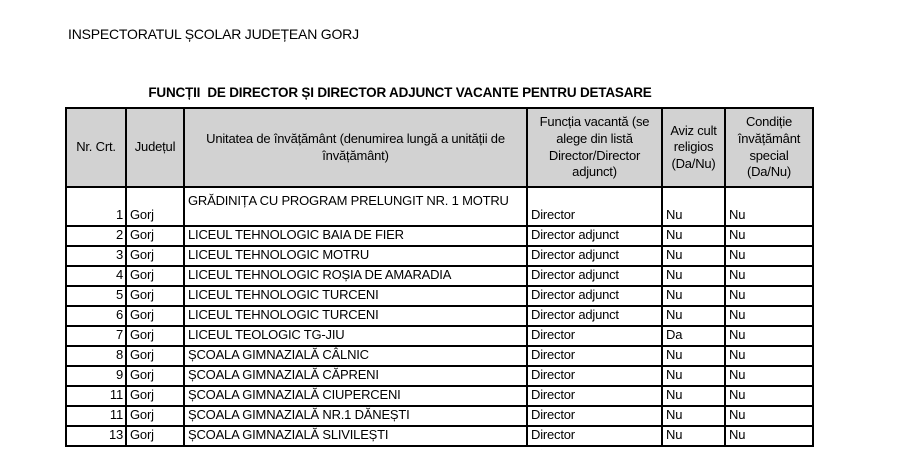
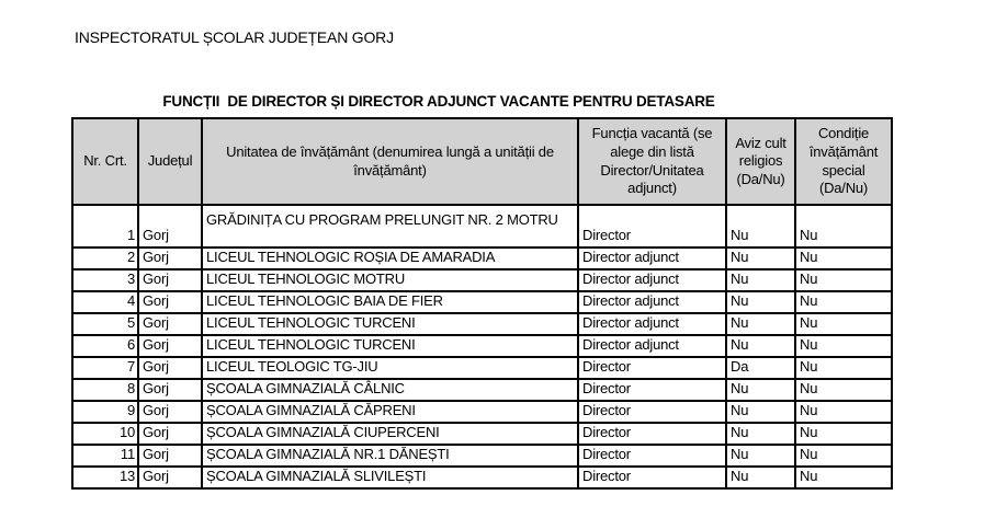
  INSPECTORATUL ȘCOLAR JUDEȚEAN GORJ
  FUNCȚII DE DIRECTOR ȘI DIRECTOR ADJUNCT VACANTE PENTRU DETASARE
- Nr. Crt.	Județul	Unitatea de învățământ (denumirea lungă a unității de învățământ)	Funcția vacantă (se alege din listă Director/Director adjunct)	Aviz cult religios (Da/Nu)	Condiție învățământ special (Da/Nu)
+ Nr. Crt.	Județul	Unitatea de învățământ (denumirea lungă a unității de învățământ)	Funcția vacantă (se alege din listă Director/Unitatea adjunct)	Aviz cult religios (Da/Nu)	Condiție învățământ special (Da/Nu)
- 1	Gorj	GRĂDINIȚA CU PROGRAM PRELUNGIT NR. 1 MOTRU	Director	Nu	Nu
+ 1	Gorj	GRĂDINIȚA CU PROGRAM PRELUNGIT NR. 2 MOTRU	Director	Nu	Nu
- 2	Gorj	LICEUL TEHNOLOGIC BAIA DE FIER	Director adjunct	Nu	Nu
+ 2	Gorj	LICEUL TEHNOLOGIC ROȘIA DE AMARADIA	Director adjunct	Nu	Nu
  3	Gorj	LICEUL TEHNOLOGIC MOTRU	Director adjunct	Nu	Nu
- 4	Gorj	LICEUL TEHNOLOGIC ROȘIA DE AMARADIA	Director adjunct	Nu	Nu
+ 4	Gorj	LICEUL TEHNOLOGIC BAIA DE FIER	Director adjunct	Nu	Nu
  5	Gorj	LICEUL TEHNOLOGIC TURCENI	Director adjunct	Nu	Nu
  6	Gorj	LICEUL TEHNOLOGIC TURCENI	Director adjunct	Nu	Nu
  7	Gorj	LICEUL TEOLOGIC TG-JIU	Director	Da	Nu
  8	Gorj	ȘCOALA GIMNAZIALĂ CÂLNIC	Director	Nu	Nu
  9	Gorj	ȘCOALA GIMNAZIALĂ CĂPRENI	Director	Nu	Nu
- 11	Gorj	ȘCOALA GIMNAZIALĂ CIUPERCENI	Director	Nu	Nu
+ 10	Gorj	ȘCOALA GIMNAZIALĂ CIUPERCENI	Director	Nu	Nu
  11	Gorj	ȘCOALA GIMNAZIALĂ NR.1 DĂNEȘTI	Director	Nu	Nu
  13	Gorj	ȘCOALA GIMNAZIALĂ SLIVILEȘTI	Director	Nu	Nu
